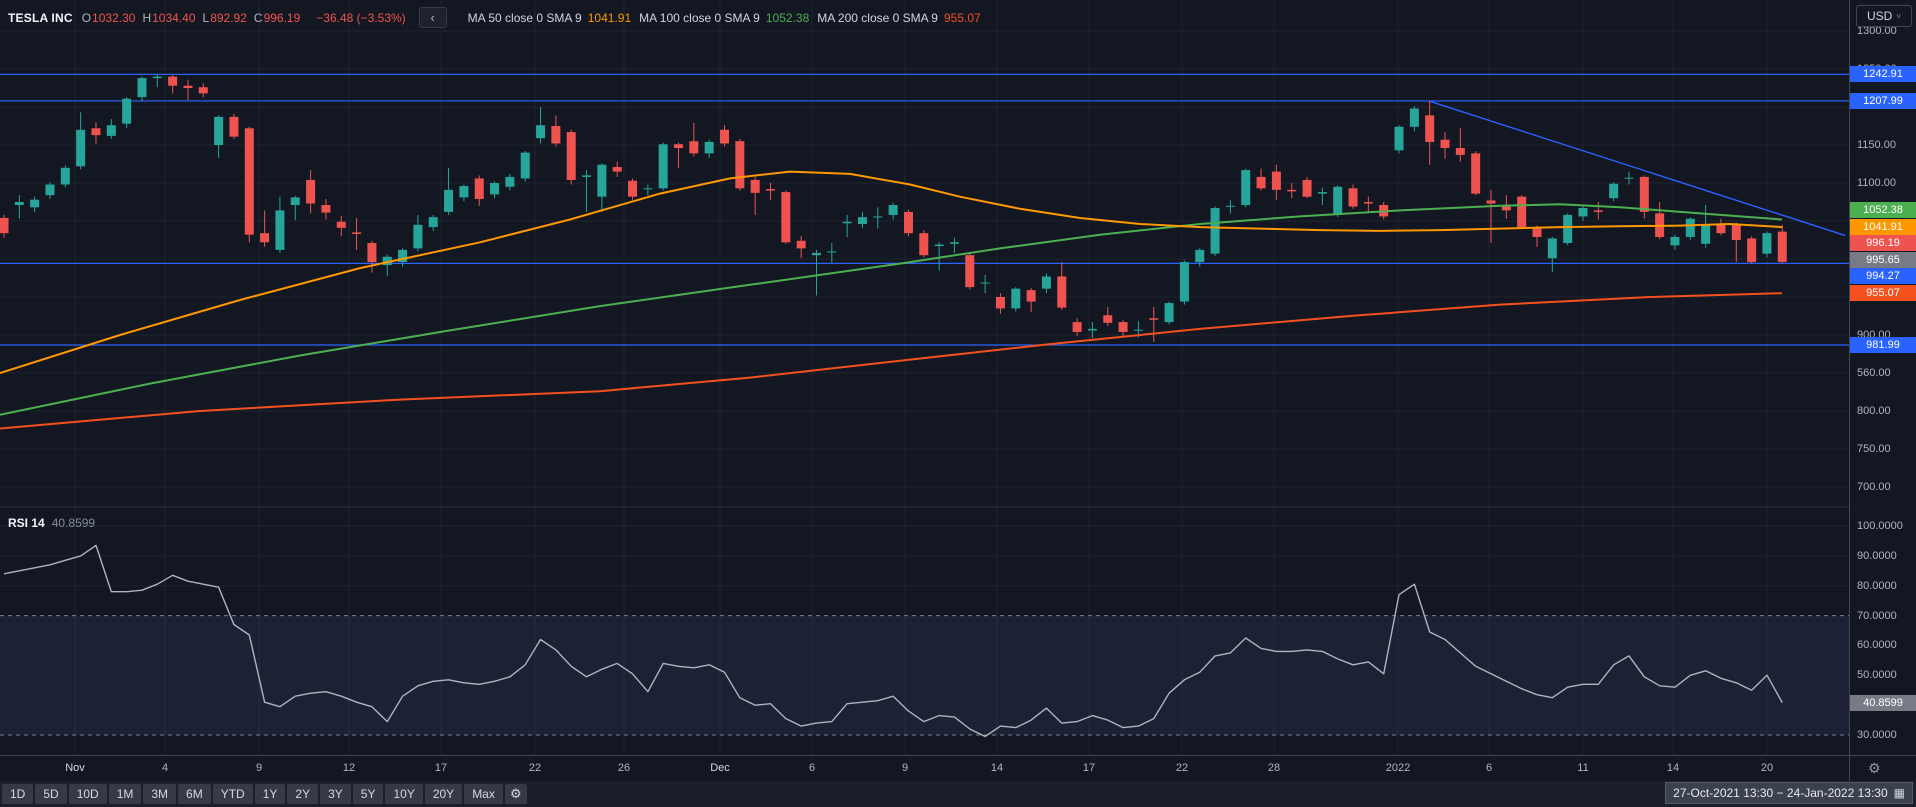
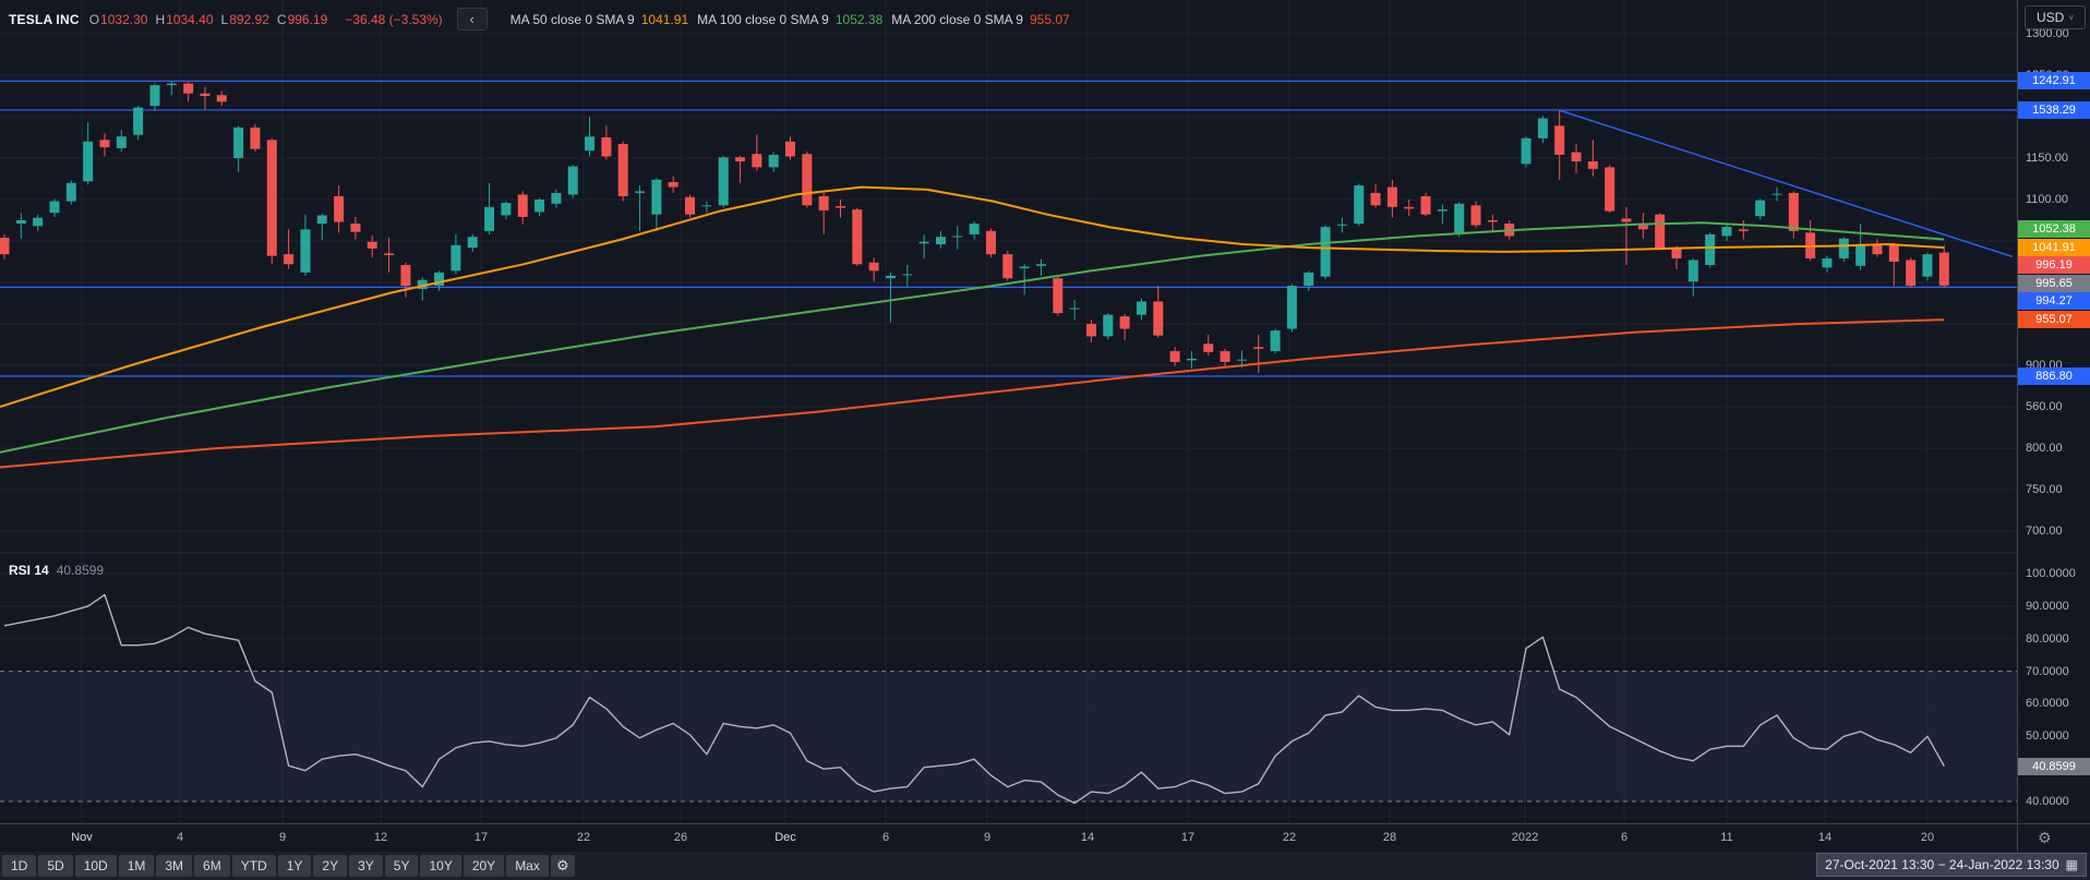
  TESLA INC
  O1032.30 H1034.40 L892.92 C996.19
  −36.48 (−3.53%)
  ‹
  MA 50 close 0 SMA 9
  1041.91
  MA 100 close 0 SMA 9
  1052.38
  MA 200 close 0 SMA 9
  955.07
  RSI 14
  40.8599
  USD
  ˅
  1300.00
  1150.00
  1100.00
  900.00
  560.00
  800.00
  750.00
  700.00
  1242.91
- 1207.99
+ 1538.29
  1052.38
  1041.91
  996.19
  995.65
  994.27
  955.07
- 981.99
+ 886.80
  100.0000
  90.0000
  80.0000
  70.0000
  60.0000
  50.0000
- 30.0000
+ 40.0000
  40.8599
  Nov
  4
  9
  12
  17
  22
  26
  Dec
  6
  9
  14
  17
  22
  28
  2022
  6
  11
  14
  20
  ⚙
  1D
  5D
  10D
  1M
  3M
  6M
  YTD
  1Y
  2Y
  3Y
  5Y
  10Y
  20Y
  Max
  ⚙
  27-Oct-2021 13:30 − 24-Jan-2022 13:30
  ▦
